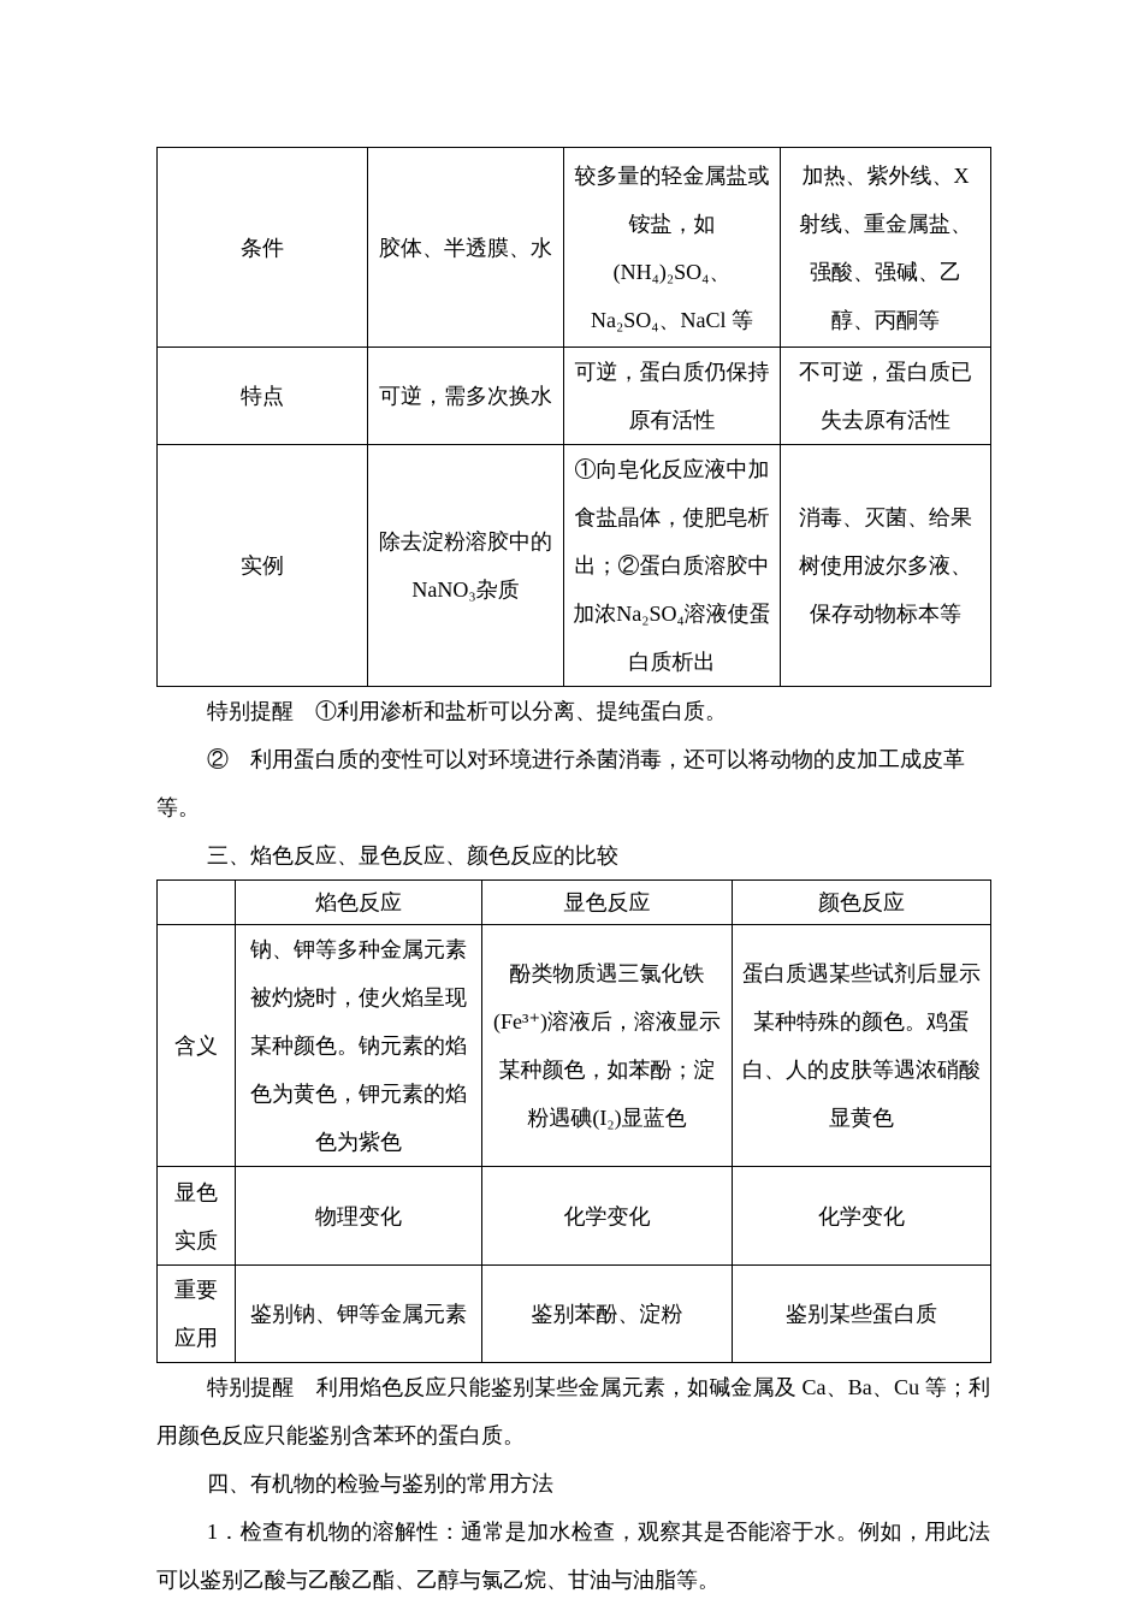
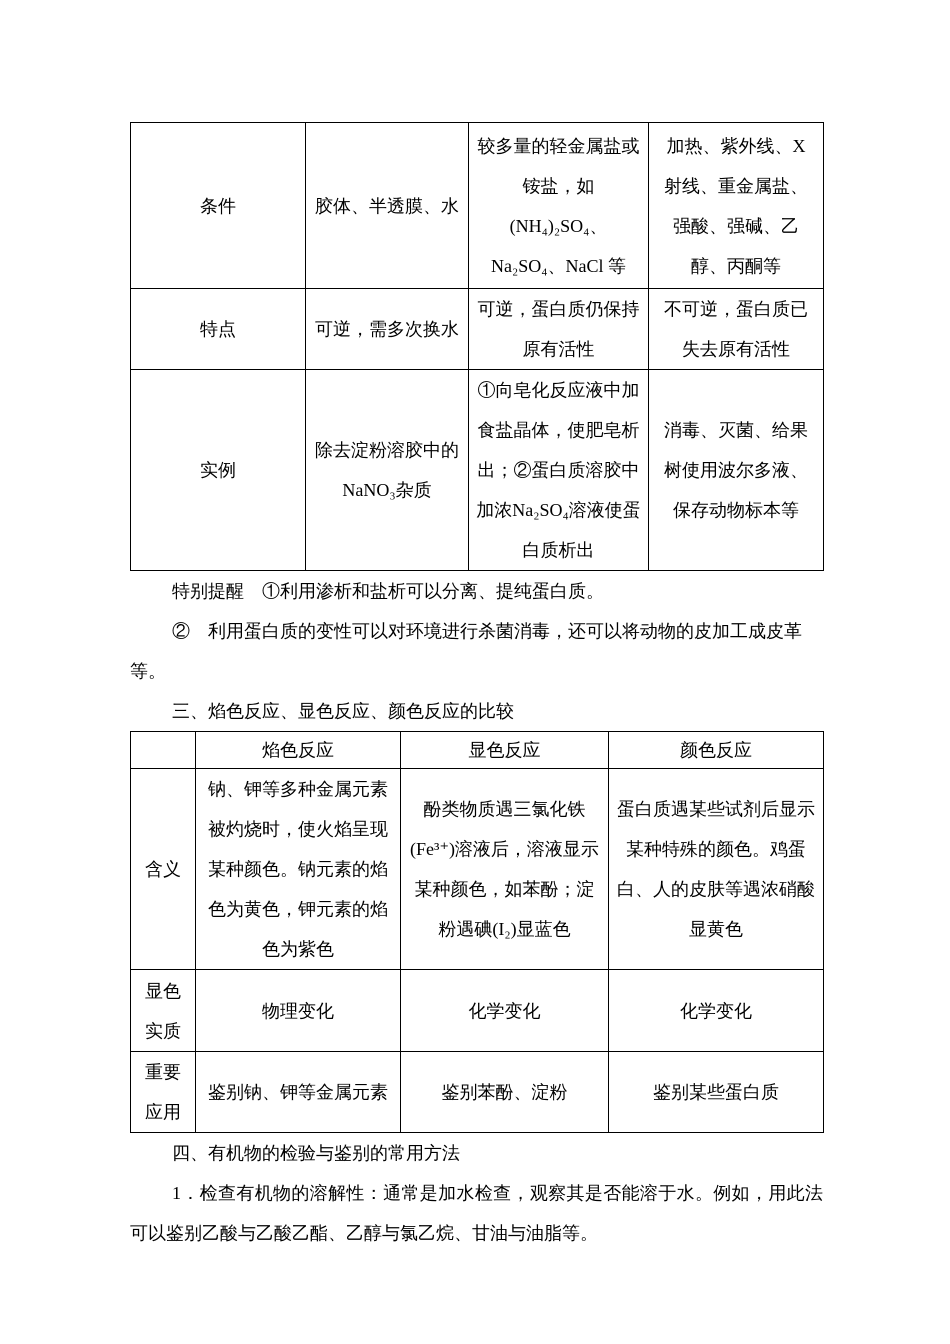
  条件	胶体、半透膜、水	较多量的轻金属盐或铵盐，如(NH₄)₂SO₄、Na₂SO₄、NaCl 等	加热、紫外线、X 射线、重金属盐、强酸、强碱、乙醇、丙酮等
  特点	可逆，需多次换水	可逆，蛋白质仍保持原有活性	不可逆，蛋白质已失去原有活性
  实例	除去淀粉溶胶中的NaNO₃杂质	①向皂化反应液中加食盐晶体，使肥皂析出；②蛋白质溶胶中加浓Na₂SO₄溶液使蛋白质析出	消毒、灭菌、给果树使用波尔多液、保存动物标本等
  特别提醒 ①利用渗析和盐析可以分离、提纯蛋白质。
  ② 利用蛋白质的变性可以对环境进行杀菌消毒，还可以将动物的皮加工成皮革等。
  三、焰色反应、显色反应、颜色反应的比较
  	焰色反应	显色反应	颜色反应
  含义	钠、钾等多种金属元素被灼烧时，使火焰呈现某种颜色。钠元素的焰色为黄色，钾元素的焰色为紫色	酚类物质遇三氯化铁(Fe³⁺)溶液后，溶液显示某种颜色，如苯酚；淀粉遇碘(I₂)显蓝色	蛋白质遇某些试剂后显示某种特殊的颜色。鸡蛋白、人的皮肤等遇浓硝酸显黄色
  显色实质	物理变化	化学变化	化学变化
  重要应用	鉴别钠、钾等金属元素	鉴别苯酚、淀粉	鉴别某些蛋白质
- 特别提醒 利用焰色反应只能鉴别某些金属元素，如碱金属及 Ca、Ba、Cu 等；利用颜色反应只能鉴别含苯环的蛋白质。
  四、有机物的检验与鉴别的常用方法
  1．检查有机物的溶解性：通常是加水检查，观察其是否能溶于水。例如，用此法可以鉴别乙酸与乙酸乙酯、乙醇与氯乙烷、甘油与油脂等。
